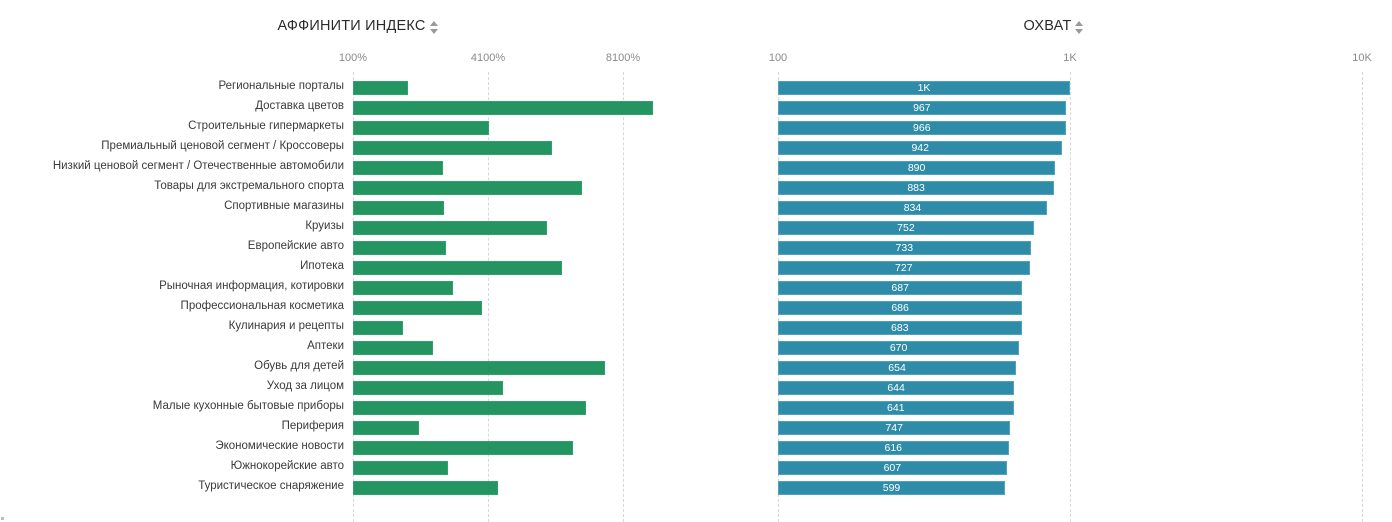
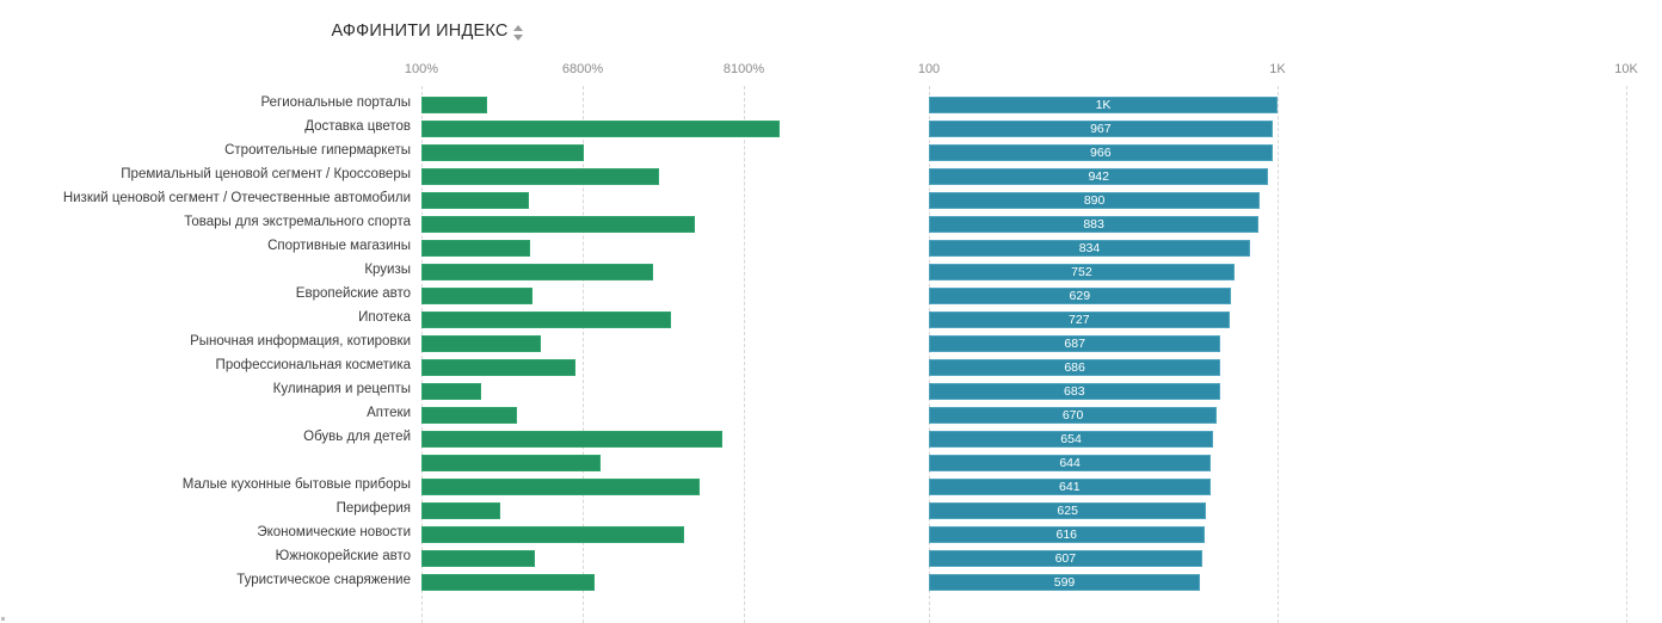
  АФФИНИТИ ИНДЕКС
- ОХВАТ
  100%
- 4100%
+ 6800%
  8100%
  100
  1K
  10K
  Региональные порталы
  1K
  Доставка цветов
  967
  Строительные гипермаркеты
  966
  Премиальный ценовой сегмент / Кроссоверы
  942
  Низкий ценовой сегмент / Отечественные автомобили
  890
  Товары для экстремального спорта
  883
  Спортивные магазины
  834
  Круизы
  752
  Европейские авто
- 733
+ 629
  Ипотека
  727
  Рыночная информация, котировки
  687
  Профессиональная косметика
  686
  Кулинария и рецепты
  683
  Аптеки
  670
  Обувь для детей
  654
- Уход за лицом
  644
  Малые кухонные бытовые приборы
  641
  Периферия
- 747
+ 625
  Экономические новости
  616
  Южнокорейские авто
  607
  Туристическое снаряжение
  599
